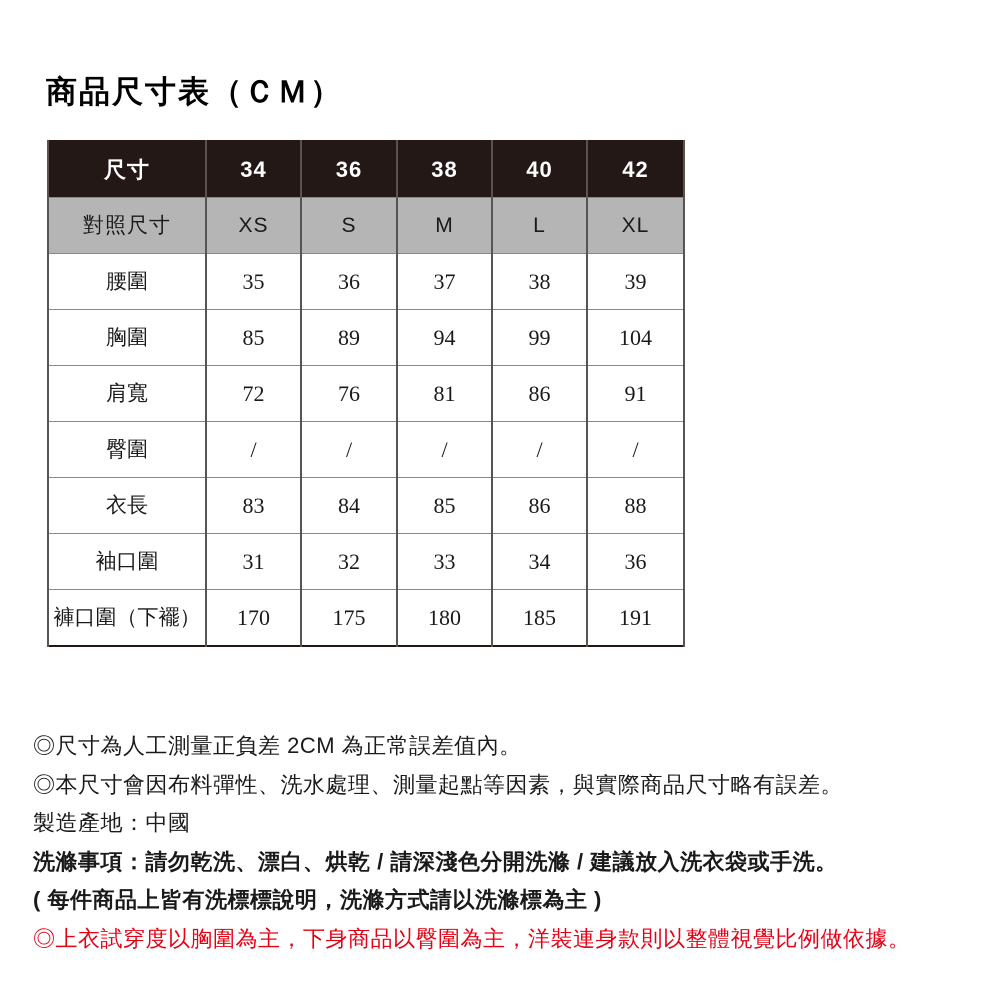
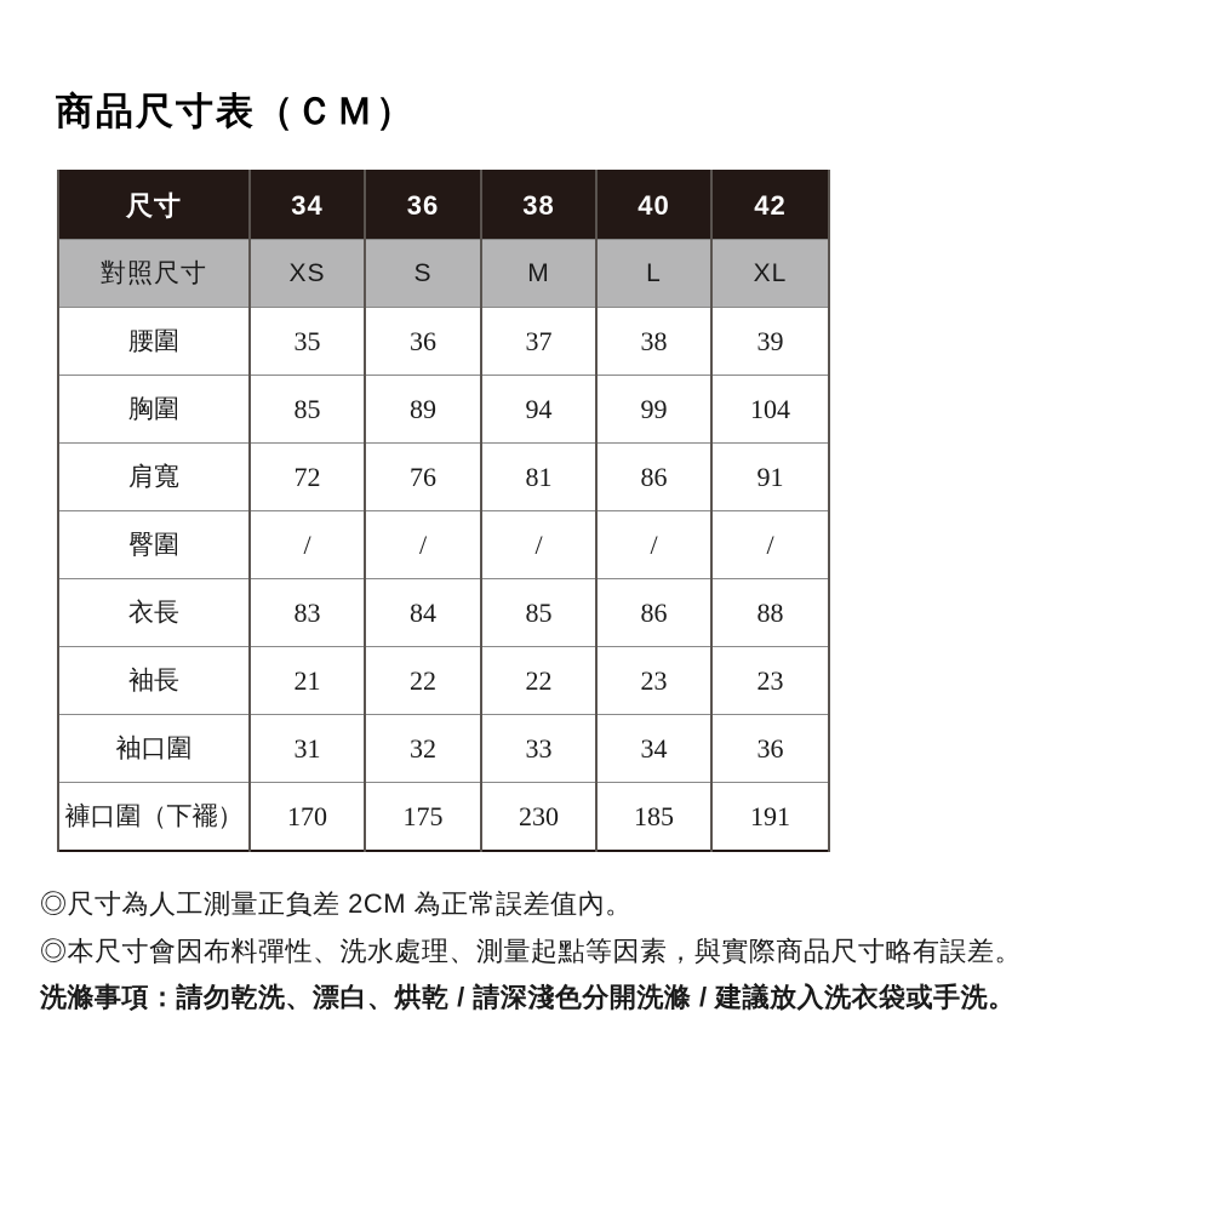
  商品尺寸表（ＣＭ）
  尺寸	34	36	38	40	42
  對照尺寸	XS	S	M	L	XL
  腰圍	35	36	37	38	39
  胸圍	85	89	94	99	104
  肩寬	72	76	81	86	91
  臀圍	/	/	/	/	/
  衣長	83	84	85	86	88
+ 袖長	21	22	22	23	23
  袖口圍	31	32	33	34	36
- 褲口圍（下襬）	170	175	180	185	191
+ 褲口圍（下襬）	170	175	230	185	191
  ◎尺寸為人工測量正負差 2CM 為正常誤差值內。
  ◎本尺寸會因布料彈性、洗水處理、測量起點等因素，與實際商品尺寸略有誤差。
- 製造產地：中國
  洗滌事項：請勿乾洗、漂白、烘乾 / 請深淺色分開洗滌 / 建議放入洗衣袋或手洗。
- ( 每件商品上皆有洗標標說明，洗滌方式請以洗滌標為主 )
- ◎上衣試穿度以胸圍為主，下身商品以臀圍為主，洋裝連身款則以整體視覺比例做依據。
